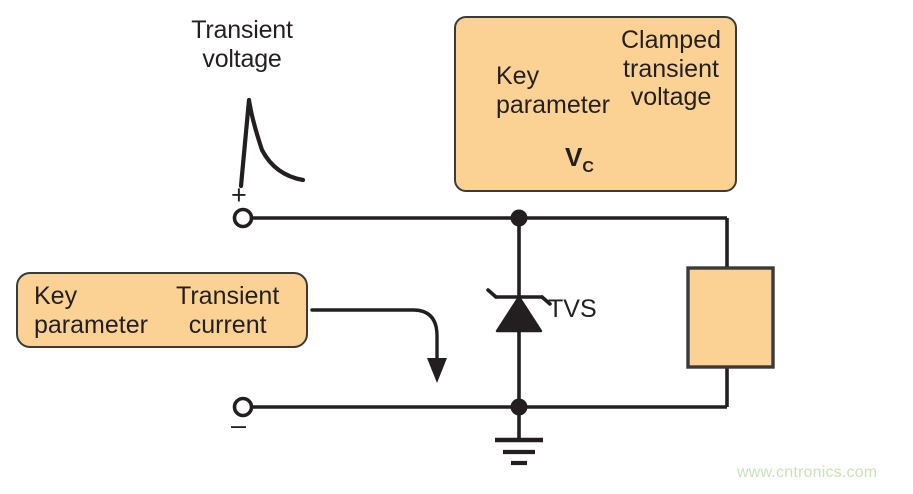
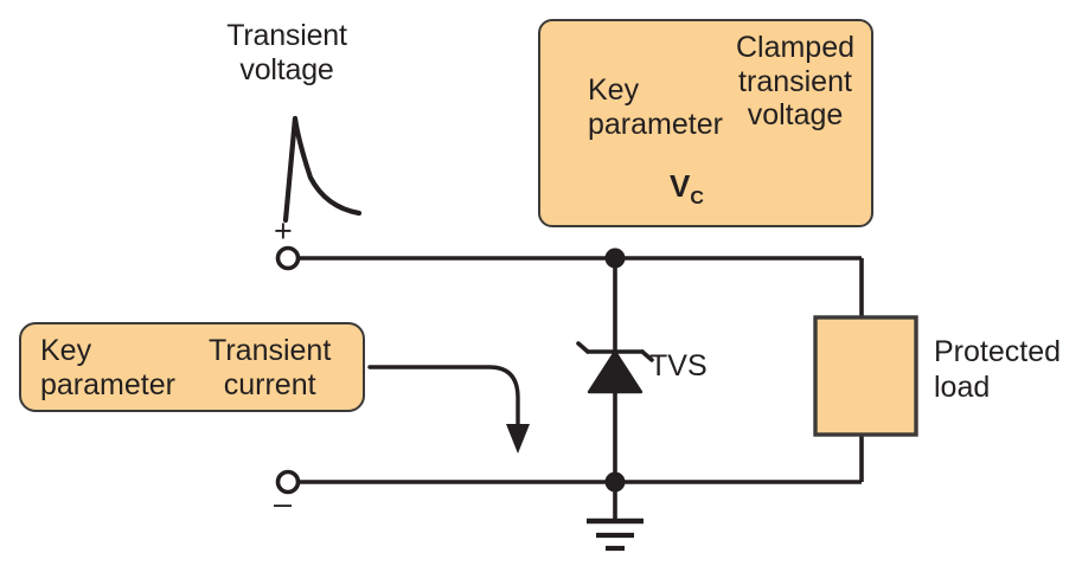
  Key
  parameter
  Transient
  current
  Key
  parameter
  Clamped
  transient
  voltage
  VC
  Transient
  voltage
  TVS
+ Protected
+ load
  +
  –
- www.cntronics.com
